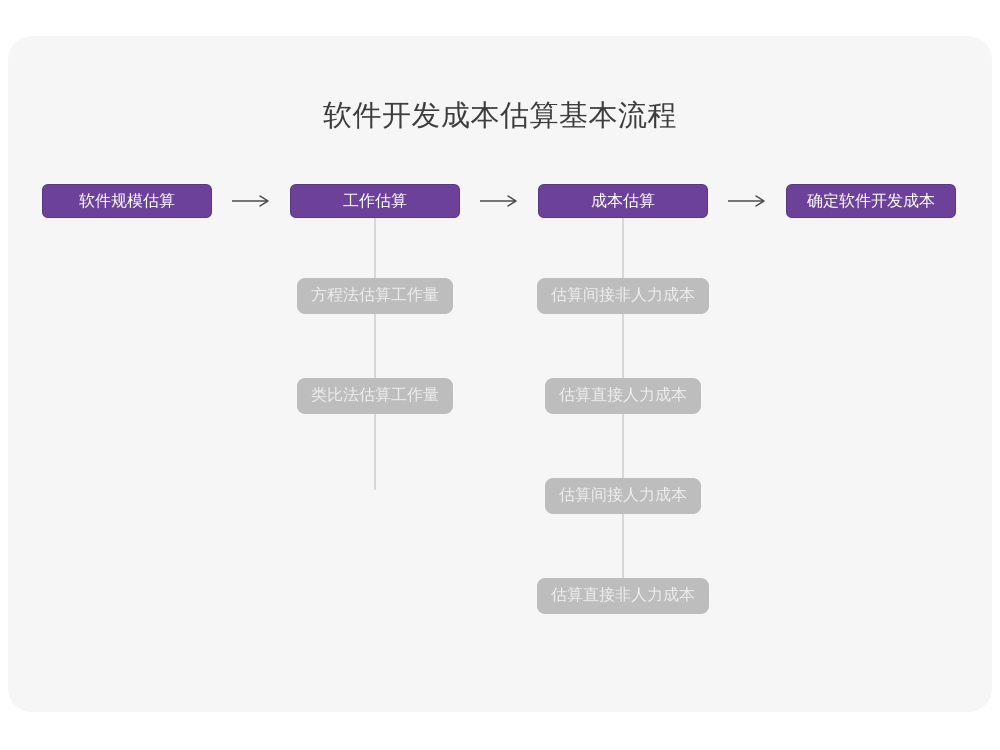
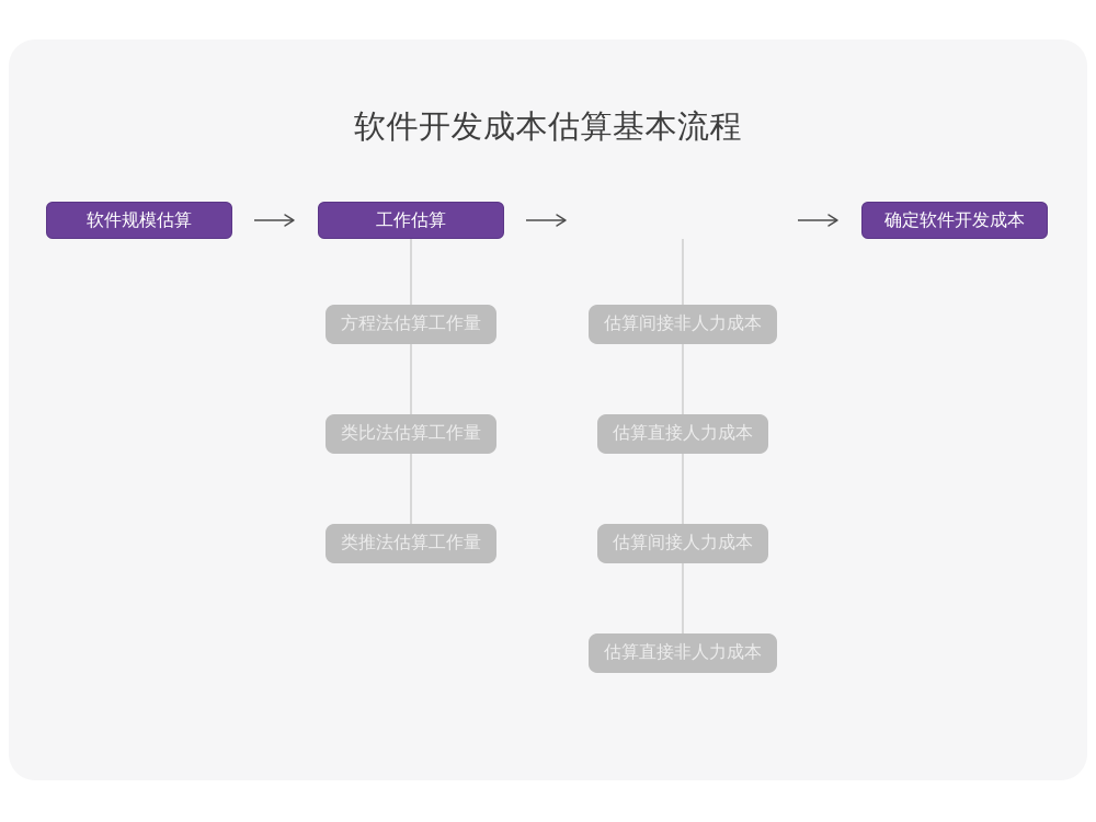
  软件开发成本估算基本流程
  软件规模估算
  工作估算
- 成本估算
  确定软件开发成本
  方程法估算工作量
  类比法估算工作量
+ 类推法估算工作量
  估算间接非人力成本
  估算直接人力成本
  估算间接人力成本
  估算直接非人力成本
